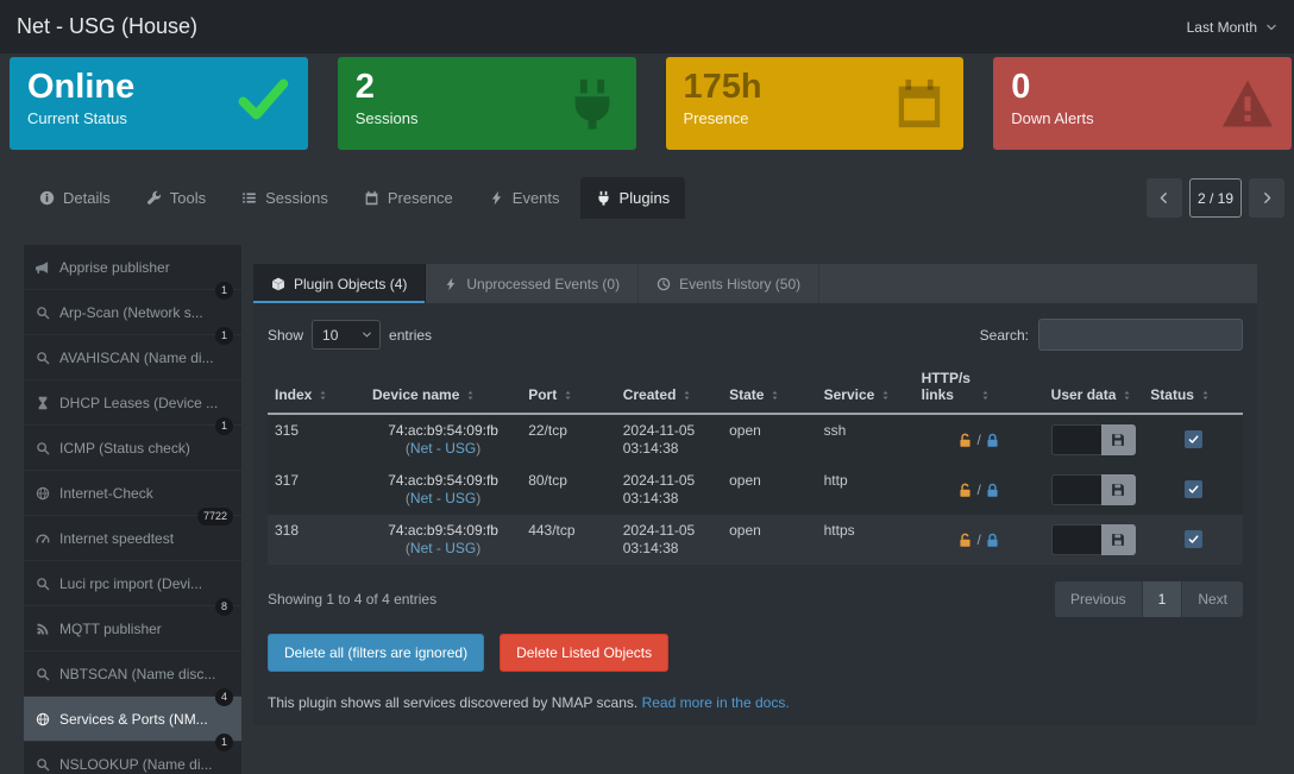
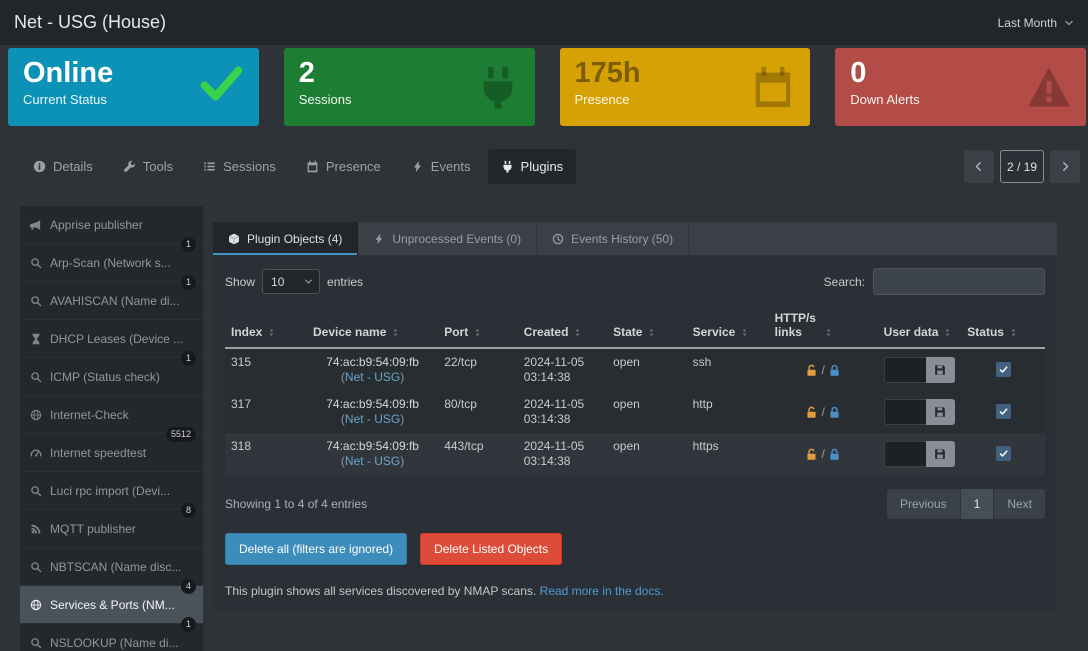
  Net - USG (House)
  Last Month
  Online
  Current Status
  2
  Sessions
  175h
  Presence
  0
  Down Alerts
  Details
  Tools
  Sessions
  Presence
  Events
  Plugins
  2 / 19
  Apprise publisher
  Arp-Scan (Network s...
  1
  AVAHISCAN (Name di...
  1
  DHCP Leases (Device ...
  ICMP (Status check)
  1
  Internet-Check
  Internet speedtest
- 7722
+ 5512
  Luci rpc import (Devi...
  MQTT publisher
  8
  NBTSCAN (Name disc...
  Services & Ports (NM...
  4
  NSLOOKUP (Name di...
  1
  Plugin Objects (4)
  Unprocessed Events (0)
  Events History (50)
  Show
  10
  entries
  Search:
  Index	Device name	Port	Created	State	Service	HTTP/s links	User data	Status
  315	74:ac:b9:54:09:fb Net - USG	22/tcp	2024-11-05 03:14:38	open	ssh
  317	74:ac:b9:54:09:fb Net - USG	80/tcp	2024-11-05 03:14:38	open	http
  318	74:ac:b9:54:09:fb Net - USG	443/tcp	2024-11-05 03:14:38	open	https
  Showing 1 to 4 of 4 entries
  Previous
  1
  Next
  Delete all (filters are ignored)
  Delete Listed Objects
  This plugin shows all services discovered by NMAP scans. Read more in the docs.
